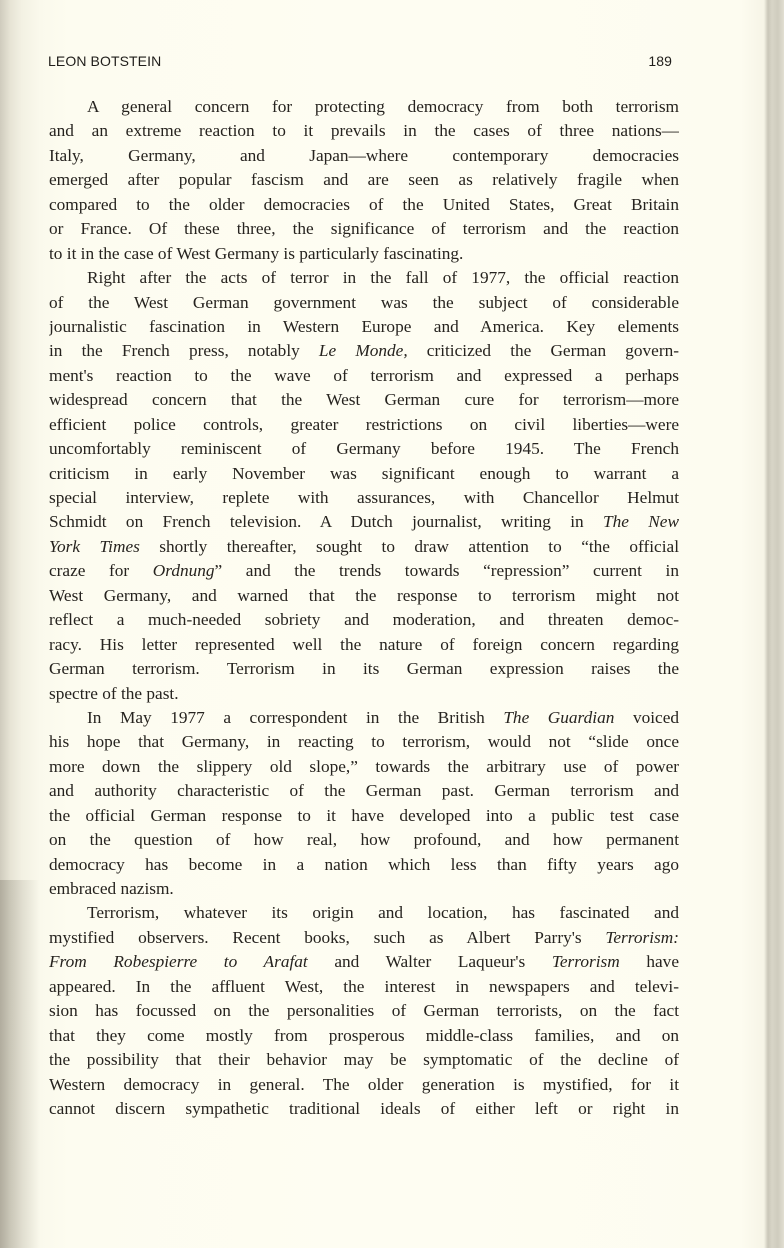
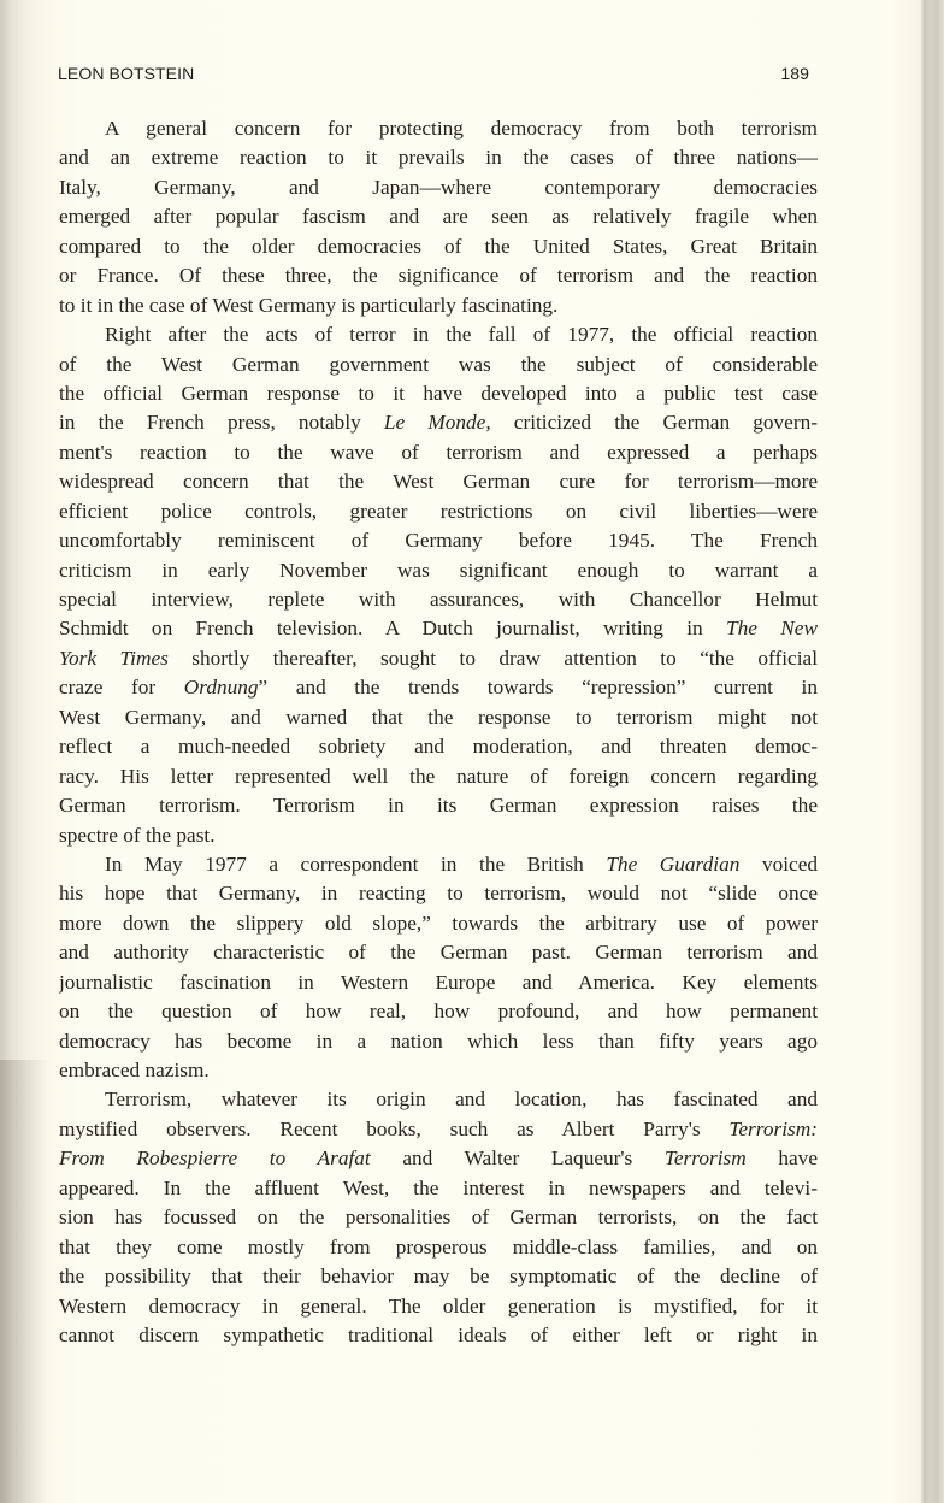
  LEON BOTSTEIN
  189
  A general concern for protecting democracy from both terrorism
  and an extreme reaction to it prevails in the cases of three nations—
  Italy, Germany, and Japan—where contemporary democracies
  emerged after popular fascism and are seen as relatively fragile when
  compared to the older democracies of the United States, Great Britain
  or France. Of these three, the significance of terrorism and the reaction
  to it in the case of West Germany is particularly fascinating.
  Right after the acts of terror in the fall of 1977, the official reaction
  of the West German government was the subject of considerable
- journalistic fascination in Western Europe and America. Key elements
+ the official German response to it have developed into a public test case
  in the French press, notably Le Monde, criticized the German govern-
  ment's reaction to the wave of terrorism and expressed a perhaps
  widespread concern that the West German cure for terrorism—more
  efficient police controls, greater restrictions on civil liberties—were
  uncomfortably reminiscent of Germany before 1945. The French
  criticism in early November was significant enough to warrant a
  special interview, replete with assurances, with Chancellor Helmut
  Schmidt on French television. A Dutch journalist, writing in The New
  York Times shortly thereafter, sought to draw attention to “the official
  craze for Ordnung” and the trends towards “repression” current in
  West Germany, and warned that the response to terrorism might not
  reflect a much-needed sobriety and moderation, and threaten democ-
  racy. His letter represented well the nature of foreign concern regarding
  German terrorism. Terrorism in its German expression raises the
  spectre of the past.
  In May 1977 a correspondent in the British The Guardian voiced
  his hope that Germany, in reacting to terrorism, would not “slide once
  more down the slippery old slope,” towards the arbitrary use of power
  and authority characteristic of the German past. German terrorism and
- the official German response to it have developed into a public test case
+ journalistic fascination in Western Europe and America. Key elements
  on the question of how real, how profound, and how permanent
  democracy has become in a nation which less than fifty years ago
  embraced nazism.
  Terrorism, whatever its origin and location, has fascinated and
  mystified observers. Recent books, such as Albert Parry's Terrorism:
  From Robespierre to Arafat and Walter Laqueur's Terrorism have
  appeared. In the affluent West, the interest in newspapers and televi-
  sion has focussed on the personalities of German terrorists, on the fact
  that they come mostly from prosperous middle-class families, and on
  the possibility that their behavior may be symptomatic of the decline of
  Western democracy in general. The older generation is mystified, for it
  cannot discern sympathetic traditional ideals of either left or right in
